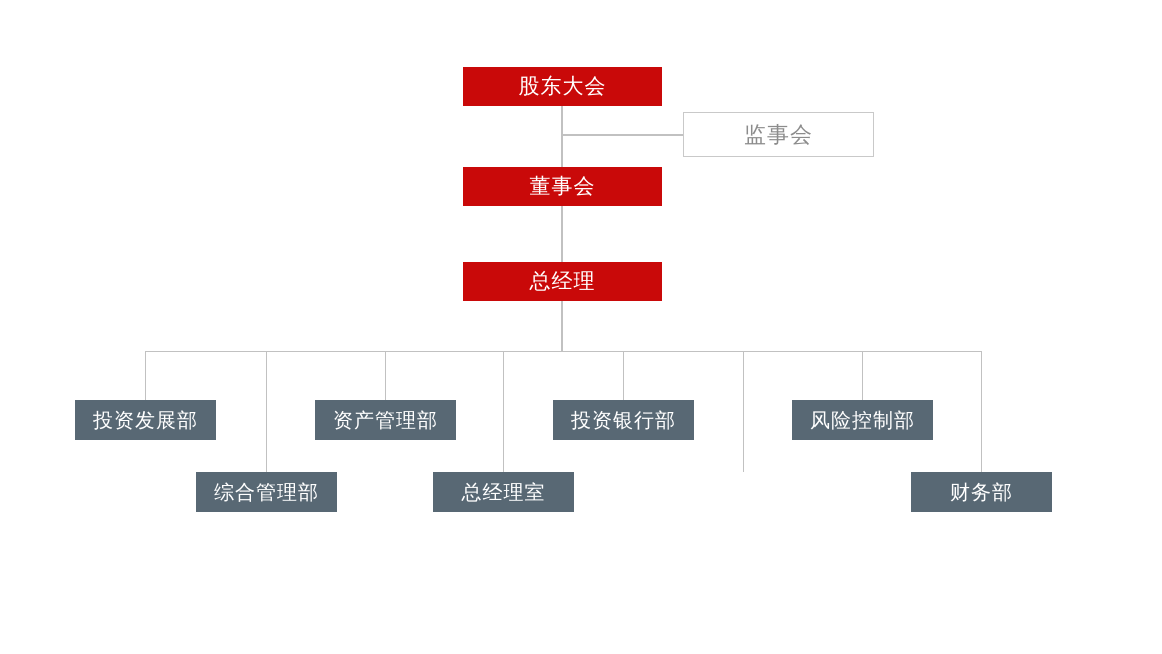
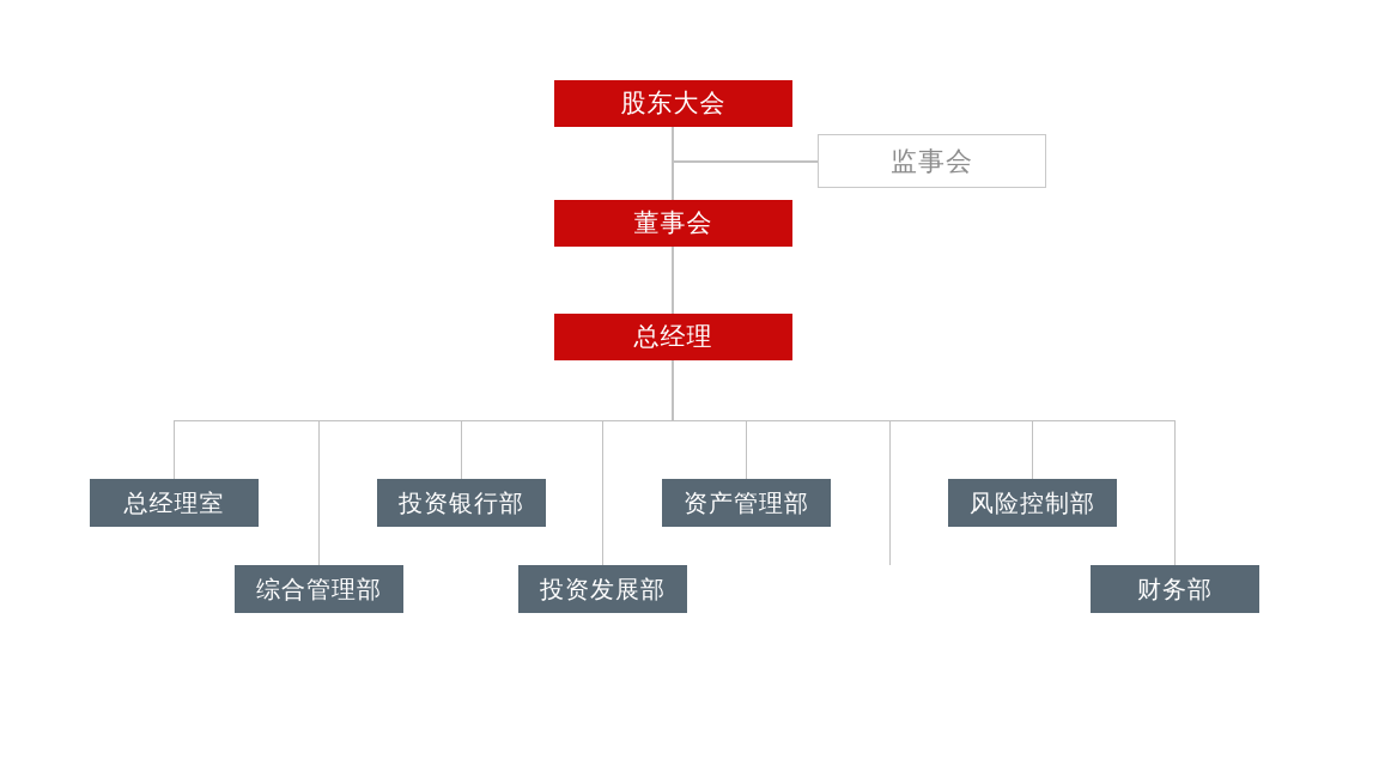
  股东大会
  监事会
  董事会
  总经理
- 投资发展部
+ 总经理室
  综合管理部
- 资产管理部
+ 投资银行部
- 总经理室
+ 投资发展部
- 投资银行部
+ 资产管理部
  风险控制部
  财务部
